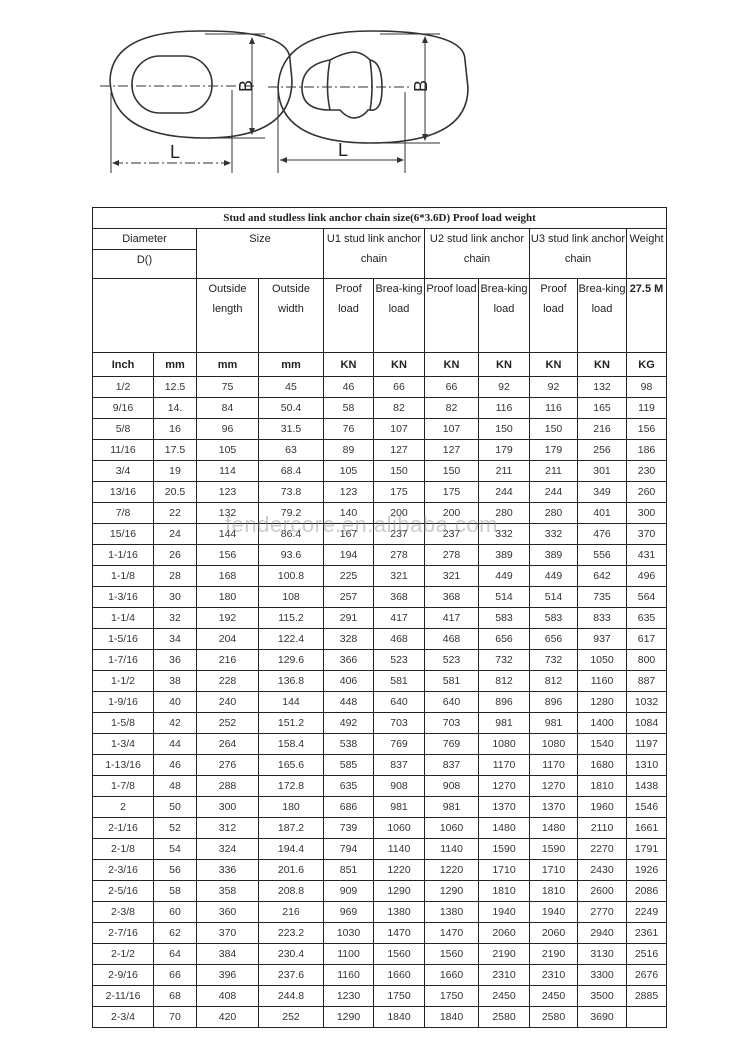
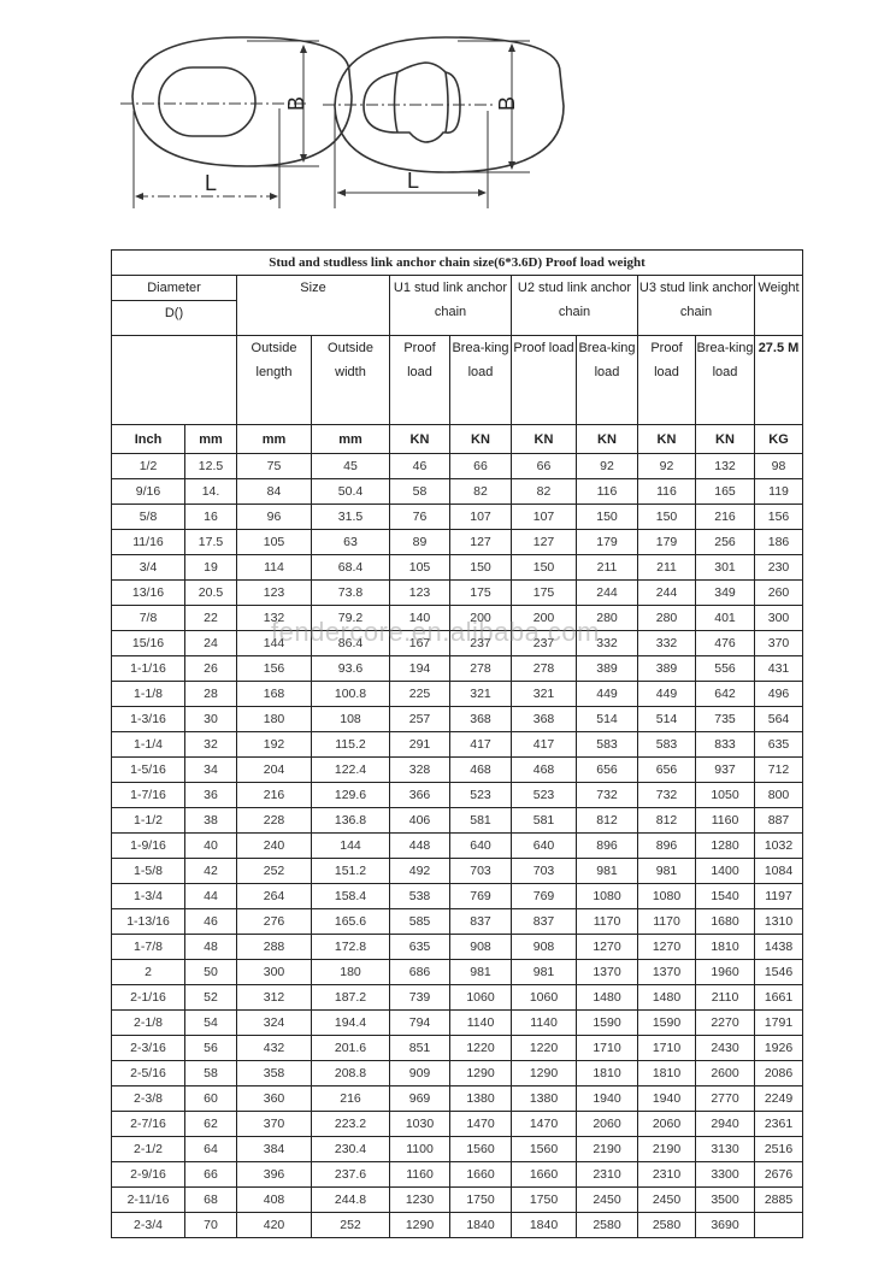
  L
  L
  Stud and studless link anchor chain size(6*3.6D) Proof load weight
  Diameter	Size	U1 stud link anchor chain	U2 stud link anchor chain	U3 stud link anchor chain	Weight
  D()
  	Outside length	Outside width	Proof load	Brea-king load	Proof load	Brea-king load	Proof load	Brea-king load	27.5 M
  Inch	mm	mm	mm	KN	KN	KN	KN	KN	KN	KG
  1/2	12.5	75	45	46	66	66	92	92	132	98
  9/16	14.	84	50.4	58	82	82	116	116	165	119
  5/8	16	96	31.5	76	107	107	150	150	216	156
  11/16	17.5	105	63	89	127	127	179	179	256	186
  3/4	19	114	68.4	105	150	150	211	211	301	230
  13/16	20.5	123	73.8	123	175	175	244	244	349	260
  7/8	22	132	79.2	140	200	200	280	280	401	300
  15/16	24	144	86.4	167	237	237	332	332	476	370
  1-1/16	26	156	93.6	194	278	278	389	389	556	431
  1-1/8	28	168	100.8	225	321	321	449	449	642	496
  1-3/16	30	180	108	257	368	368	514	514	735	564
  1-1/4	32	192	115.2	291	417	417	583	583	833	635
- 1-5/16	34	204	122.4	328	468	468	656	656	937	617
+ 1-5/16	34	204	122.4	328	468	468	656	656	937	712
  1-7/16	36	216	129.6	366	523	523	732	732	1050	800
  1-1/2	38	228	136.8	406	581	581	812	812	1160	887
  1-9/16	40	240	144	448	640	640	896	896	1280	1032
  1-5/8	42	252	151.2	492	703	703	981	981	1400	1084
  1-3/4	44	264	158.4	538	769	769	1080	1080	1540	1197
  1-13/16	46	276	165.6	585	837	837	1170	1170	1680	1310
  1-7/8	48	288	172.8	635	908	908	1270	1270	1810	1438
  2	50	300	180	686	981	981	1370	1370	1960	1546
  2-1/16	52	312	187.2	739	1060	1060	1480	1480	2110	1661
  2-1/8	54	324	194.4	794	1140	1140	1590	1590	2270	1791
- 2-3/16	56	336	201.6	851	1220	1220	1710	1710	2430	1926
+ 2-3/16	56	432	201.6	851	1220	1220	1710	1710	2430	1926
  2-5/16	58	358	208.8	909	1290	1290	1810	1810	2600	2086
  2-3/8	60	360	216	969	1380	1380	1940	1940	2770	2249
  2-7/16	62	370	223.2	1030	1470	1470	2060	2060	2940	2361
  2-1/2	64	384	230.4	1100	1560	1560	2190	2190	3130	2516
  2-9/16	66	396	237.6	1160	1660	1660	2310	2310	3300	2676
  2-11/16	68	408	244.8	1230	1750	1750	2450	2450	3500	2885
  2-3/4	70	420	252	1290	1840	1840	2580	2580	3690
  fendercore.en.alibaba.com
